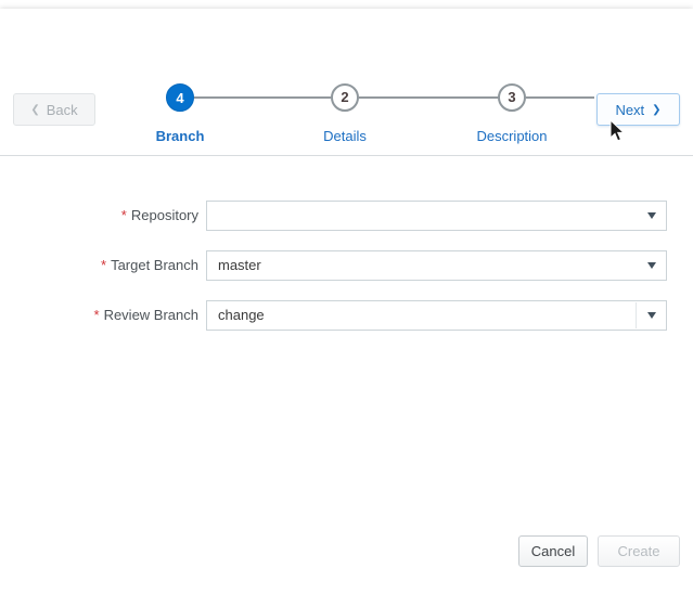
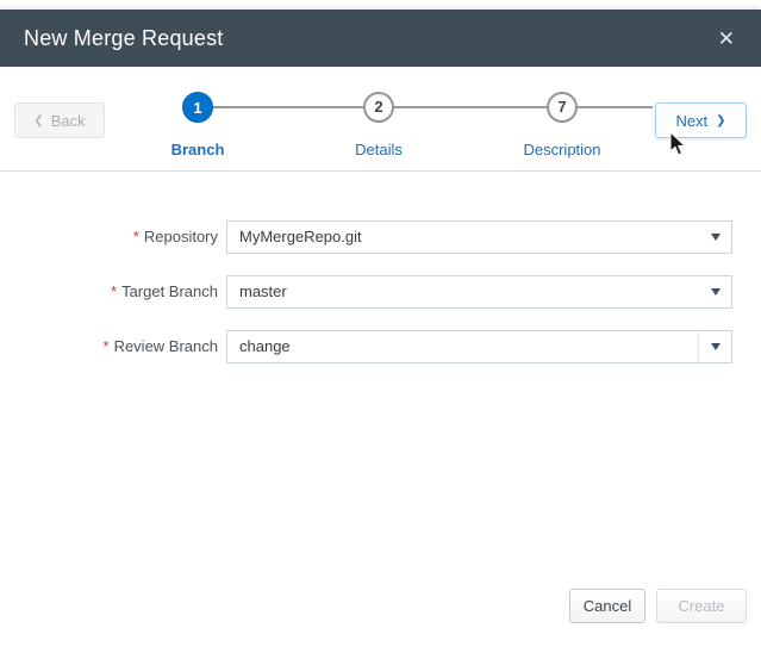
+ New Merge Request
+ ✕
  ❮
  Back
- 4
+ 1
  2
- 3
+ 7
  Branch
  Details
  Description
  Next
  ❯
  * Repository
+ MyMergeRepo.git
  * Target Branch
  master
  * Review Branch
  change
  Cancel
  Create
